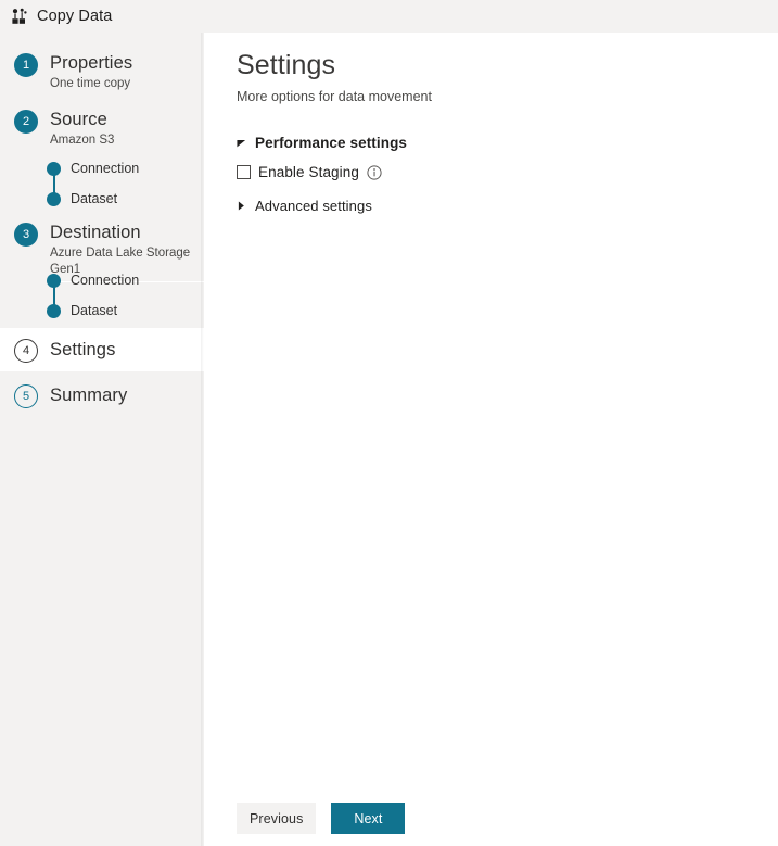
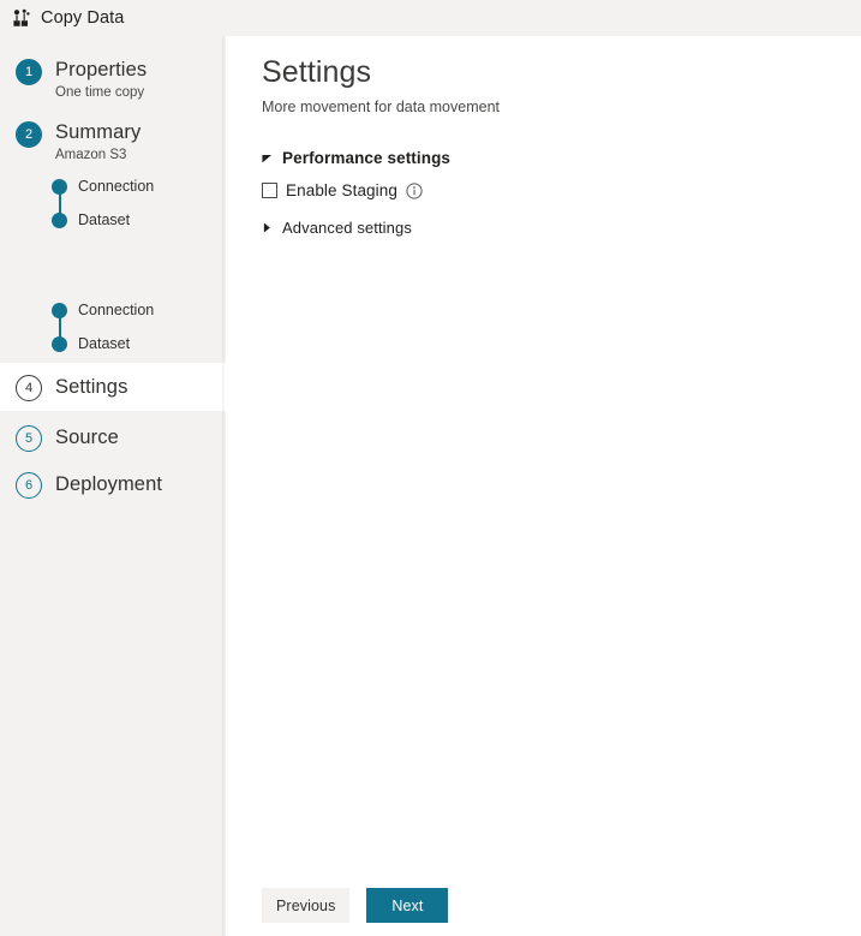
  Copy Data
  1
  Properties
  One time copy
  2
- Source
+ Summary
  Amazon S3
  Connection
  Dataset
- 3
- Destination
- Azure Data Lake Storage Gen1
  Connection
  Dataset
  4
  Settings
  5
- Summary
+ Source
+ 6
+ Deployment
  Settings
- More options for data movement
+ More movement for data movement
  Performance settings
  Enable Staging
  Advanced settings
  Previous
  Next
